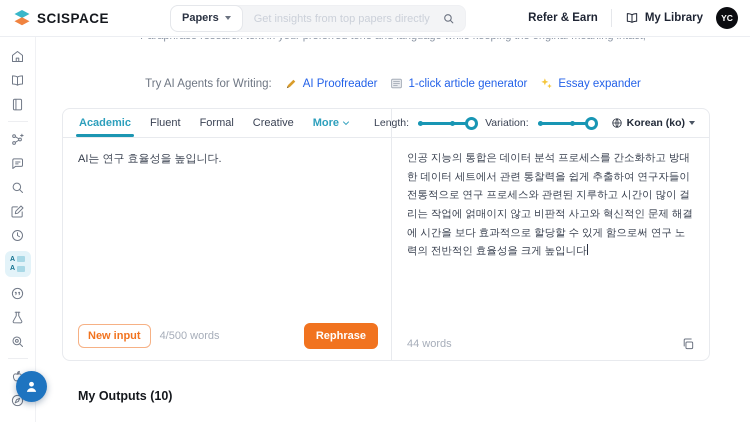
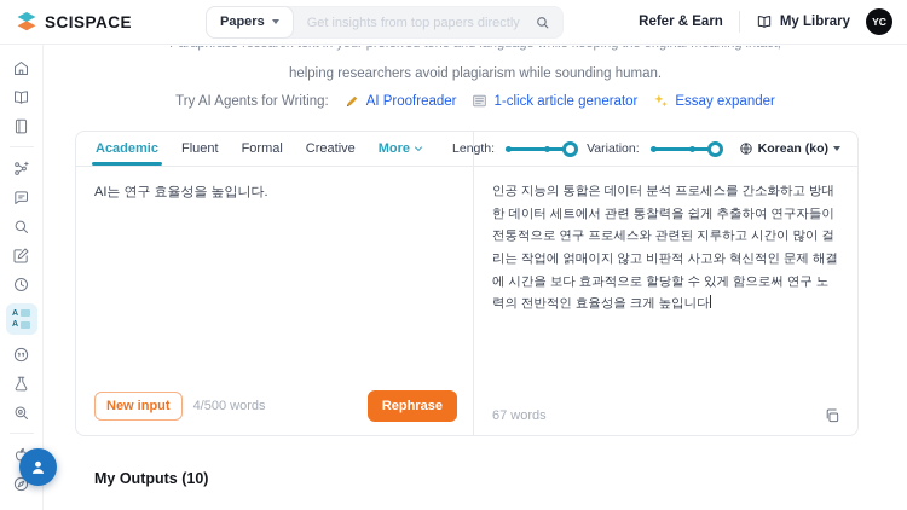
  SCISPACE
  Papers
  Get insights from top papers directly
  Refer & Earn
  My Library
  YC
+ helping researchers avoid plagiarism while sounding human.
  Try AI Agents for Writing:
  AI Proofreader
  1-click article generator
  Essay expander
  Academic
  Fluent
  Formal
  Creative
  More
  Length:
  Variation:
  Korean (ko)
  AI는 연구 효율성을 높입니다.
  New input
  4/500 words
  Rephrase
  인공 지능의 통합은 데이터 분석 프로세스를 간소화하고 방대한 데이터 세트에서 관련 통찰력을 쉽게 추출하여 연구자들이 전통적으로 연구 프로세스와 관련된 지루하고 시간이 많이 걸리는 작업에 얽매이지 않고 비판적 사고와 혁신적인 문제 해결에 시간을 보다 효과적으로 할당할 수 있게 함으로써 연구 노력의 전반적인 효율성을 크게 높입니다
- 44 words
+ 67 words
  My Outputs (10)
